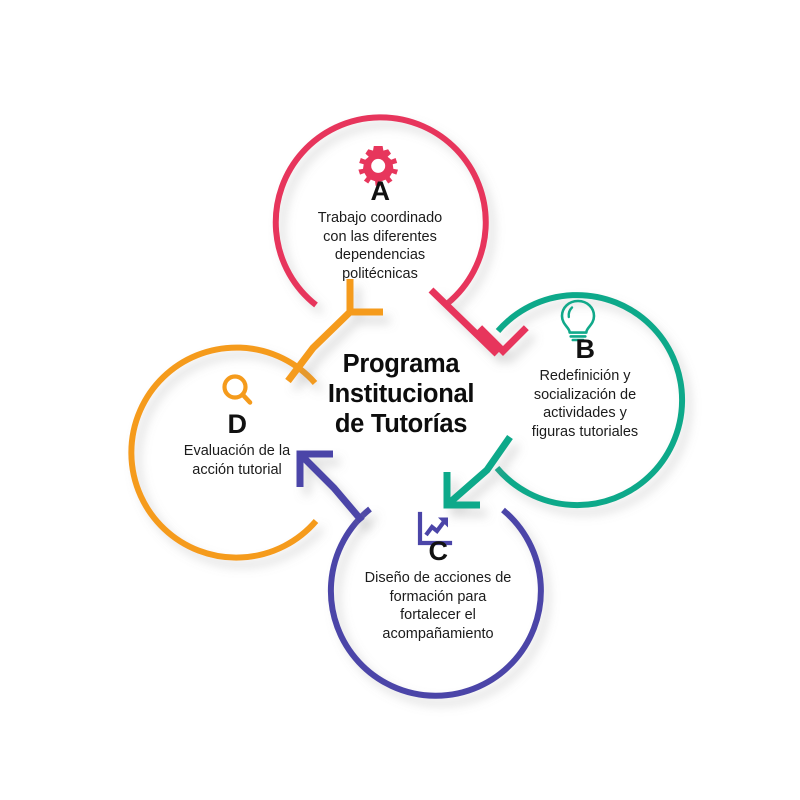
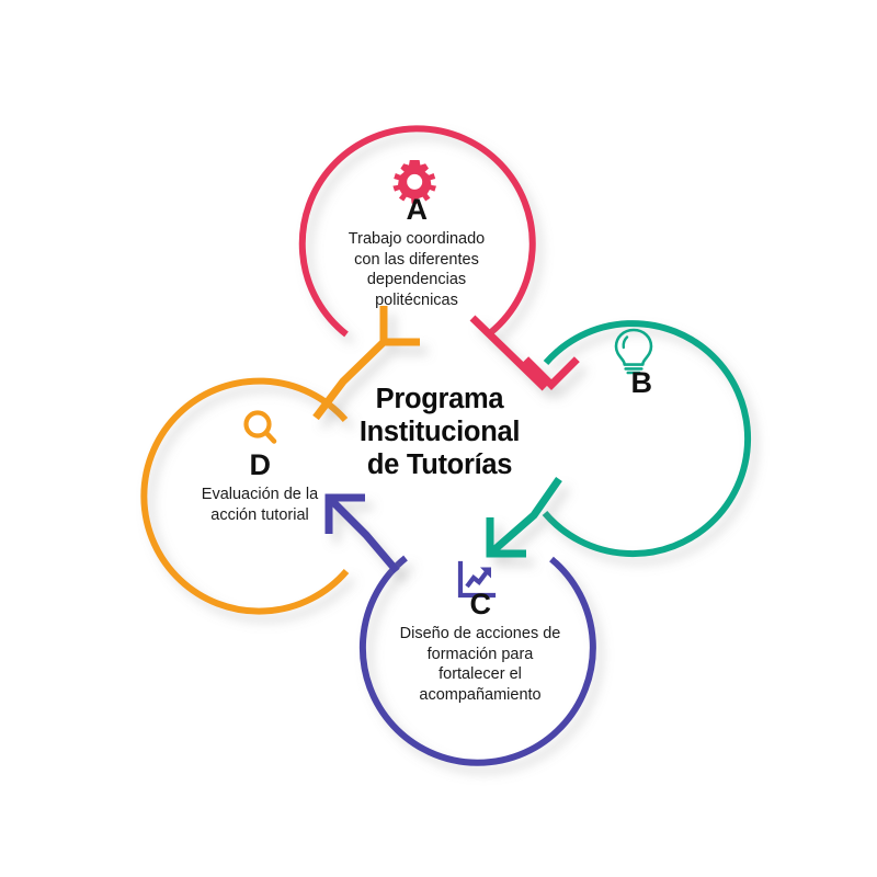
  Programa
  Institucional
  de Tutorías
  A
  Trabajo coordinado
  con las diferentes
  dependencias
  politécnicas
  B
- Redefinición y
- socialización de
- actividades y
- figuras tutoriales
  C
  Diseño de acciones de
  formación para
  fortalecer el
  acompañamiento
  D
  Evaluación de la
  acción tutorial
